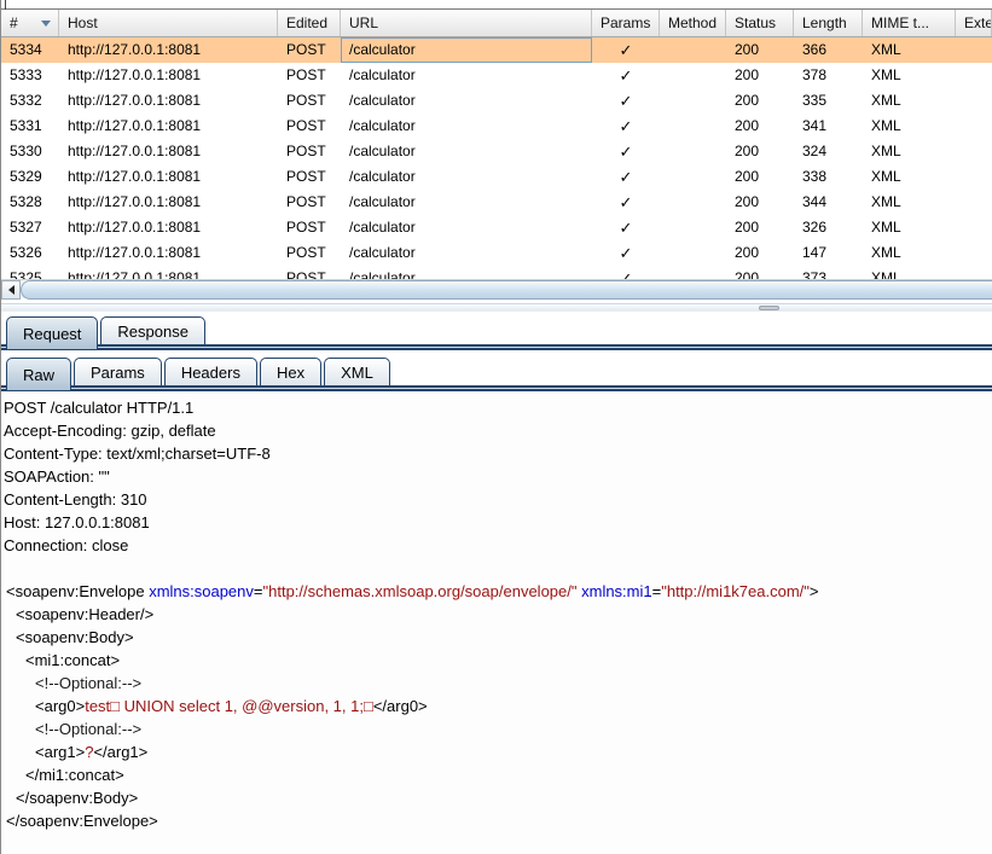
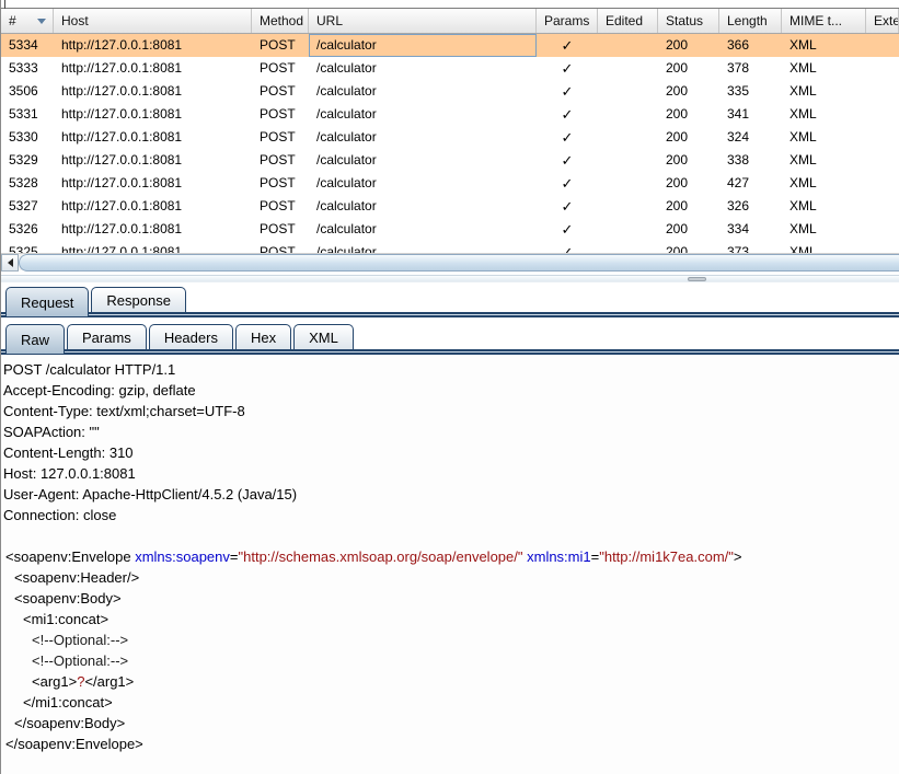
  #
  Host
- Edited
+ Method
  URL
  Params
- Method
+ Edited
  Status
  Length
  MIME t...
  5334
  http://127.0.0.1:8081
  POST
  /calculator
  ✓
  200
  366
  XML
  5333
  http://127.0.0.1:8081
  POST
  /calculator
  ✓
  200
  378
  XML
- 5332
+ 3506
  http://127.0.0.1:8081
  POST
  /calculator
  ✓
  200
  335
  XML
  5331
  http://127.0.0.1:8081
  POST
  /calculator
  ✓
  200
  341
  XML
  5330
  http://127.0.0.1:8081
  POST
  /calculator
  ✓
  200
  324
  XML
  5329
  http://127.0.0.1:8081
  POST
  /calculator
  ✓
  200
  338
  XML
  5328
  http://127.0.0.1:8081
  POST
  /calculator
  ✓
  200
- 344
+ 427
  XML
  5327
  http://127.0.0.1:8081
  POST
  /calculator
  ✓
  200
  326
  XML
  5326
  http://127.0.0.1:8081
  POST
  /calculator
  ✓
  200
- 147
+ 334
  XML
  5325
  http://127.0.0.1:8081
  POST
  /calculator
  200
  373
  XML
  Request
  Response
  Raw
  Params
  Headers
  Hex
  XML
  POST /calculator HTTP/1.1
  Accept-Encoding: gzip, deflate
  Content-Type: text/xml;charset=UTF-8
  SOAPAction: ""
  Content-Length: 310
  Host: 127.0.0.1:8081
+ User-Agent: Apache-HttpClient/4.5.2 (Java/15)
  Connection: close
  <soapenv:Envelope xmlns:soapenv="http://schemas.xmlsoap.org/soap/envelope/" xmlns:mi1="http://mi1k7ea.com/">
  <soapenv:Header/>
  <soapenv:Body>
  <mi1:concat>
  <!--Optional:-->
- <arg0>test□ UNION select 1, @@version, 1, 1;□</arg0>
  <!--Optional:-->
  <arg1>?</arg1>
  </mi1:concat>
  </soapenv:Body>
  </soapenv:Envelope>
